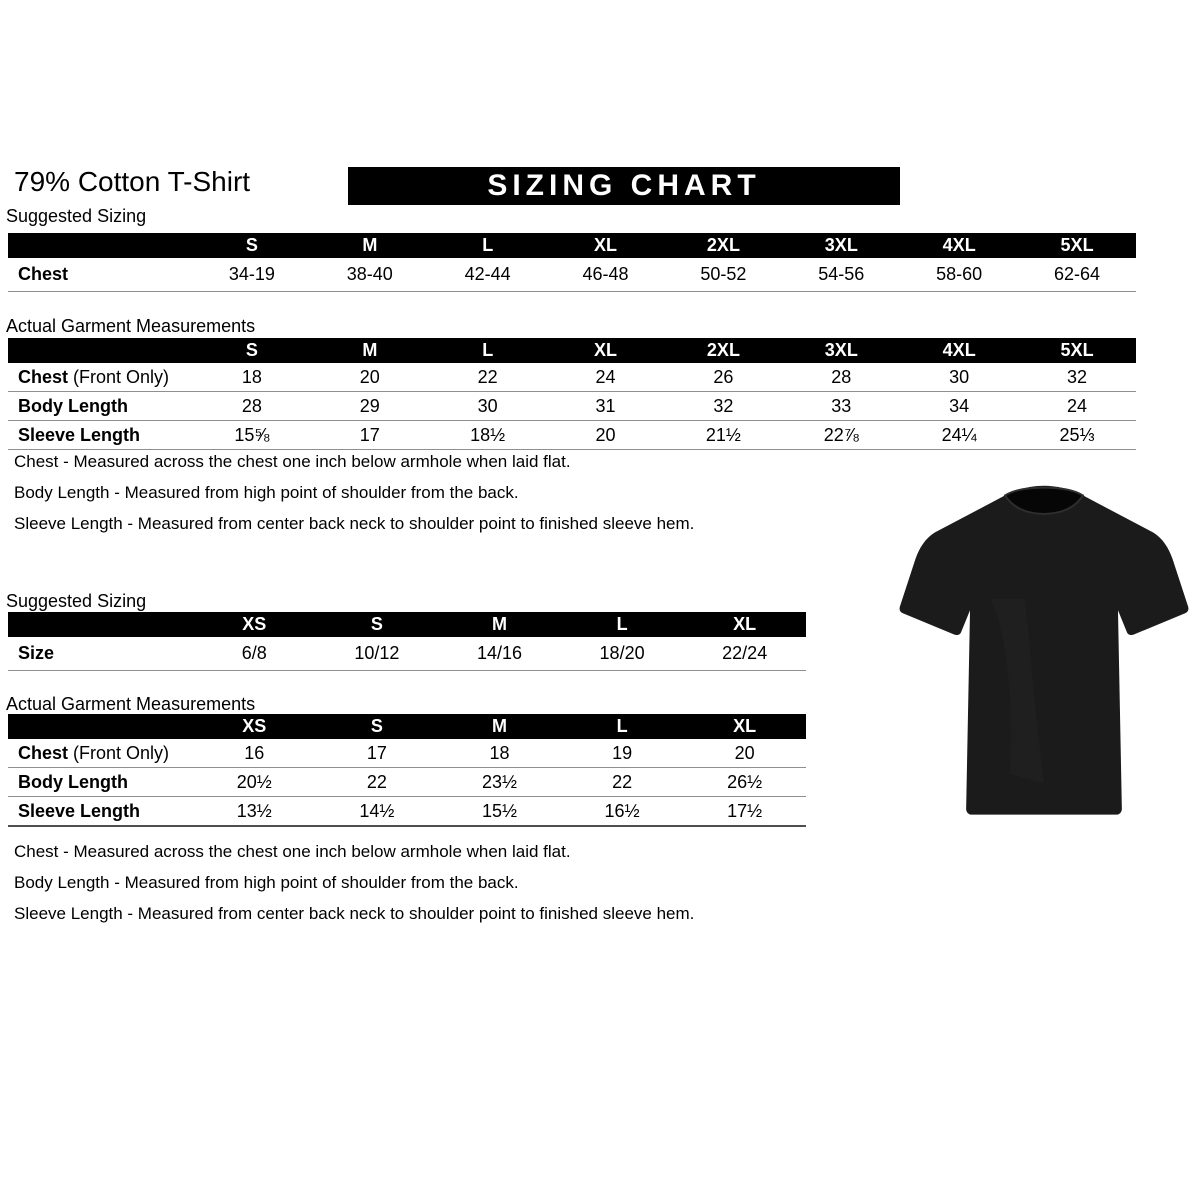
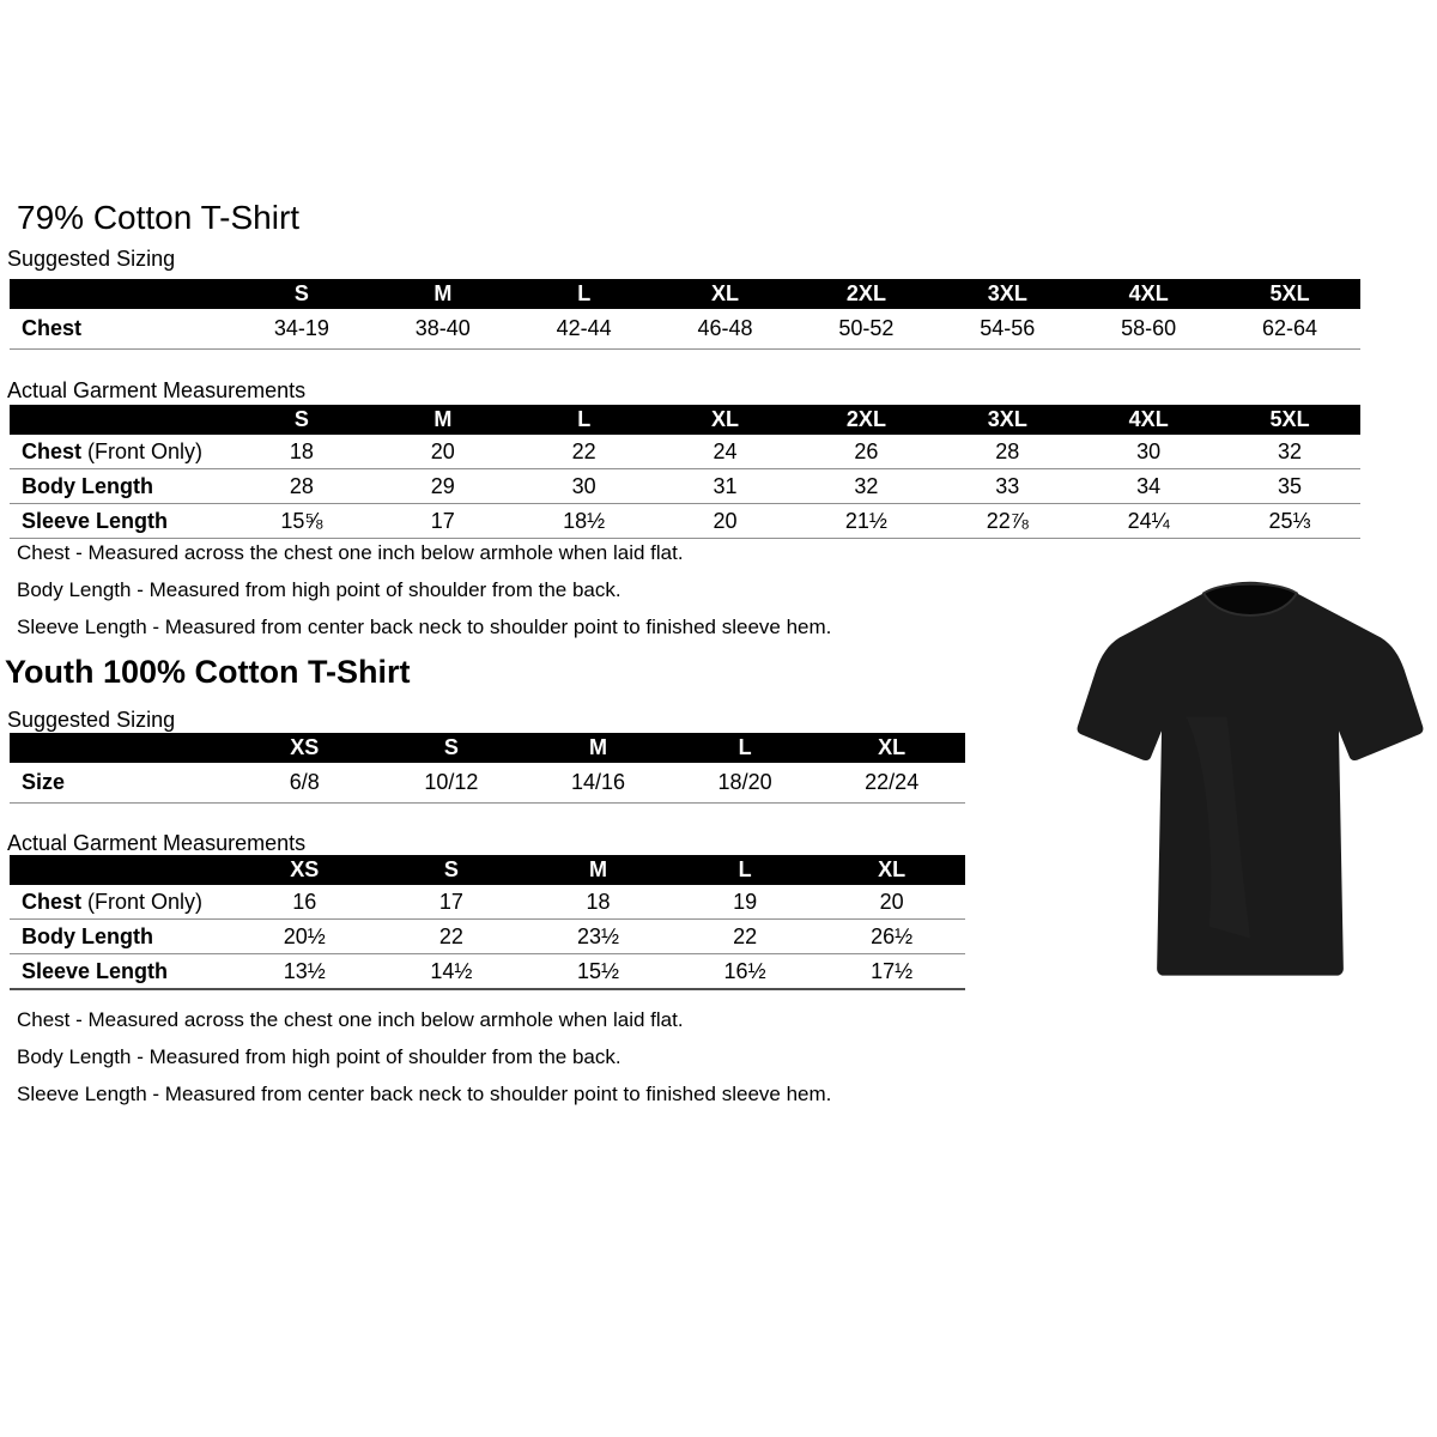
  79% Cotton T-Shirt
- SIZING CHART
  Suggested Sizing
  	S	M	L	XL	2XL	3XL	4XL	5XL
  Chest	34-19	38-40	42-44	46-48	50-52	54-56	58-60	62-64
  Actual Garment Measurements
  	S	M	L	XL	2XL	3XL	4XL	5XL
  Chest (Front Only)	18	20	22	24	26	28	30	32
- Body Length	28	29	30	31	32	33	34	24
+ Body Length	28	29	30	31	32	33	34	35
  Sleeve Length	15⅝	17	18½	20	21½	22⅞	24¼	25⅓
  Chest - Measured across the chest one inch below armhole when laid flat.
  Body Length - Measured from high point of shoulder from the back.
  Sleeve Length - Measured from center back neck to shoulder point to finished sleeve hem.
+ Youth 100% Cotton T-Shirt
  Suggested Sizing
  	XS	S	M	L	XL
  Size	6/8	10/12	14/16	18/20	22/24
  Actual Garment Measurements
  	XS	S	M	L	XL
  Chest (Front Only)	16	17	18	19	20
  Body Length	20½	22	23½	22	26½
  Sleeve Length	13½	14½	15½	16½	17½
  Chest - Measured across the chest one inch below armhole when laid flat.
  Body Length - Measured from high point of shoulder from the back.
  Sleeve Length - Measured from center back neck to shoulder point to finished sleeve hem.
